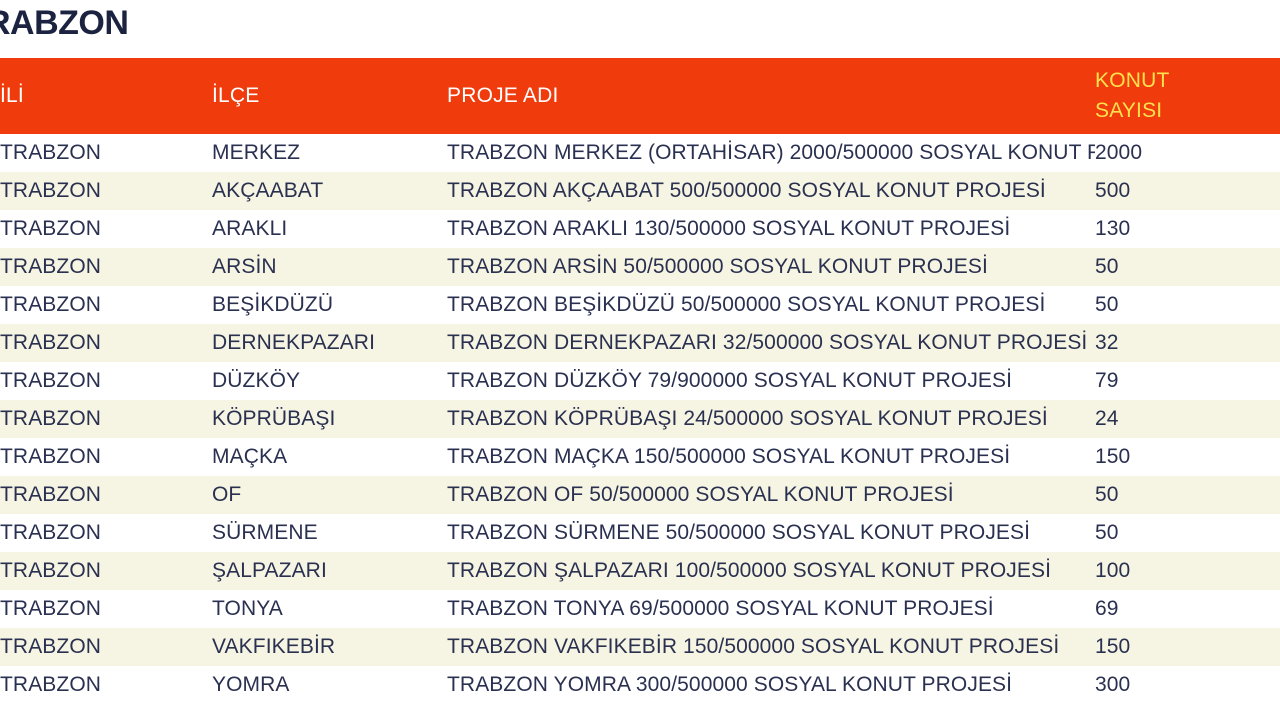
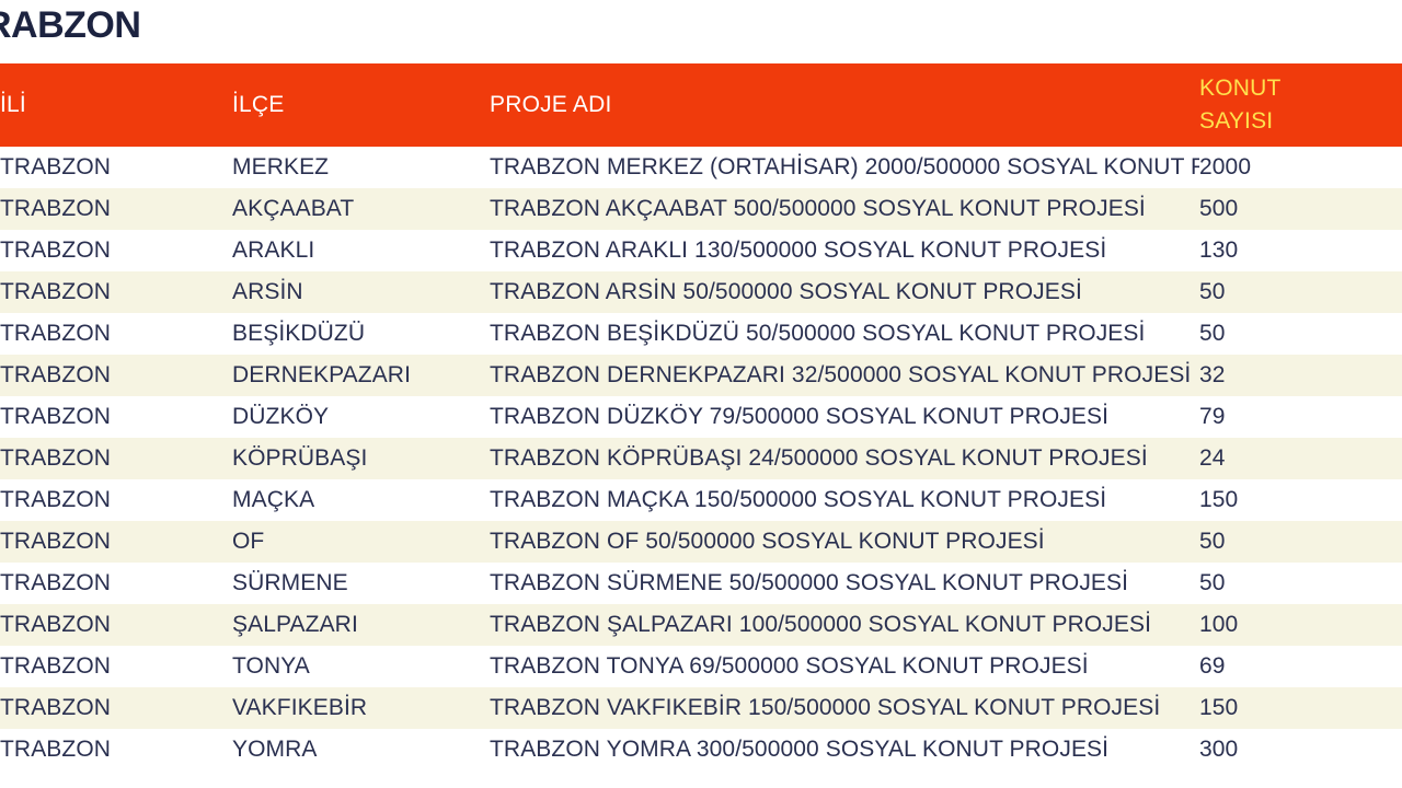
  ABZON
  İLİ	İLÇE	PROJE ADI	KONUT SAYISI
  TRABZON	MERKEZ	TRABZON MERKEZ (ORTAHİSAR) 2000/500000 SOSYAL KONUT P	2000
  TRABZON	AKÇAABAT	TRABZON AKÇAABAT 500/500000 SOSYAL KONUT PROJESİ	500
  TRABZON	ARAKLI	TRABZON ARAKLI 130/500000 SOSYAL KONUT PROJESİ	130
  TRABZON	ARSİN	TRABZON ARSİN 50/500000 SOSYAL KONUT PROJESİ	50
  TRABZON	BEŞİKDÜZÜ	TRABZON BEŞİKDÜZÜ 50/500000 SOSYAL KONUT PROJESİ	50
  TRABZON	DERNEKPAZARI	TRABZON DERNEKPAZARI 32/500000 SOSYAL KONUT PROJESİ	32
- TRABZON	DÜZKÖY	TRABZON DÜZKÖY 79/900000 SOSYAL KONUT PROJESİ	79
+ TRABZON	DÜZKÖY	TRABZON DÜZKÖY 79/500000 SOSYAL KONUT PROJESİ	79
  TRABZON	KÖPRÜBAŞI	TRABZON KÖPRÜBAŞI 24/500000 SOSYAL KONUT PROJESİ	24
  TRABZON	MAÇKA	TRABZON MAÇKA 150/500000 SOSYAL KONUT PROJESİ	150
  TRABZON	OF	TRABZON OF 50/500000 SOSYAL KONUT PROJESİ	50
  TRABZON	SÜRMENE	TRABZON SÜRMENE 50/500000 SOSYAL KONUT PROJESİ	50
  TRABZON	ŞALPAZARI	TRABZON ŞALPAZARI 100/500000 SOSYAL KONUT PROJESİ	100
  TRABZON	TONYA	TRABZON TONYA 69/500000 SOSYAL KONUT PROJESİ	69
  TRABZON	VAKFIKEBİR	TRABZON VAKFIKEBİR 150/500000 SOSYAL KONUT PROJESİ	150
  TRABZON	YOMRA	TRABZON YOMRA 300/500000 SOSYAL KONUT PROJESİ	300
